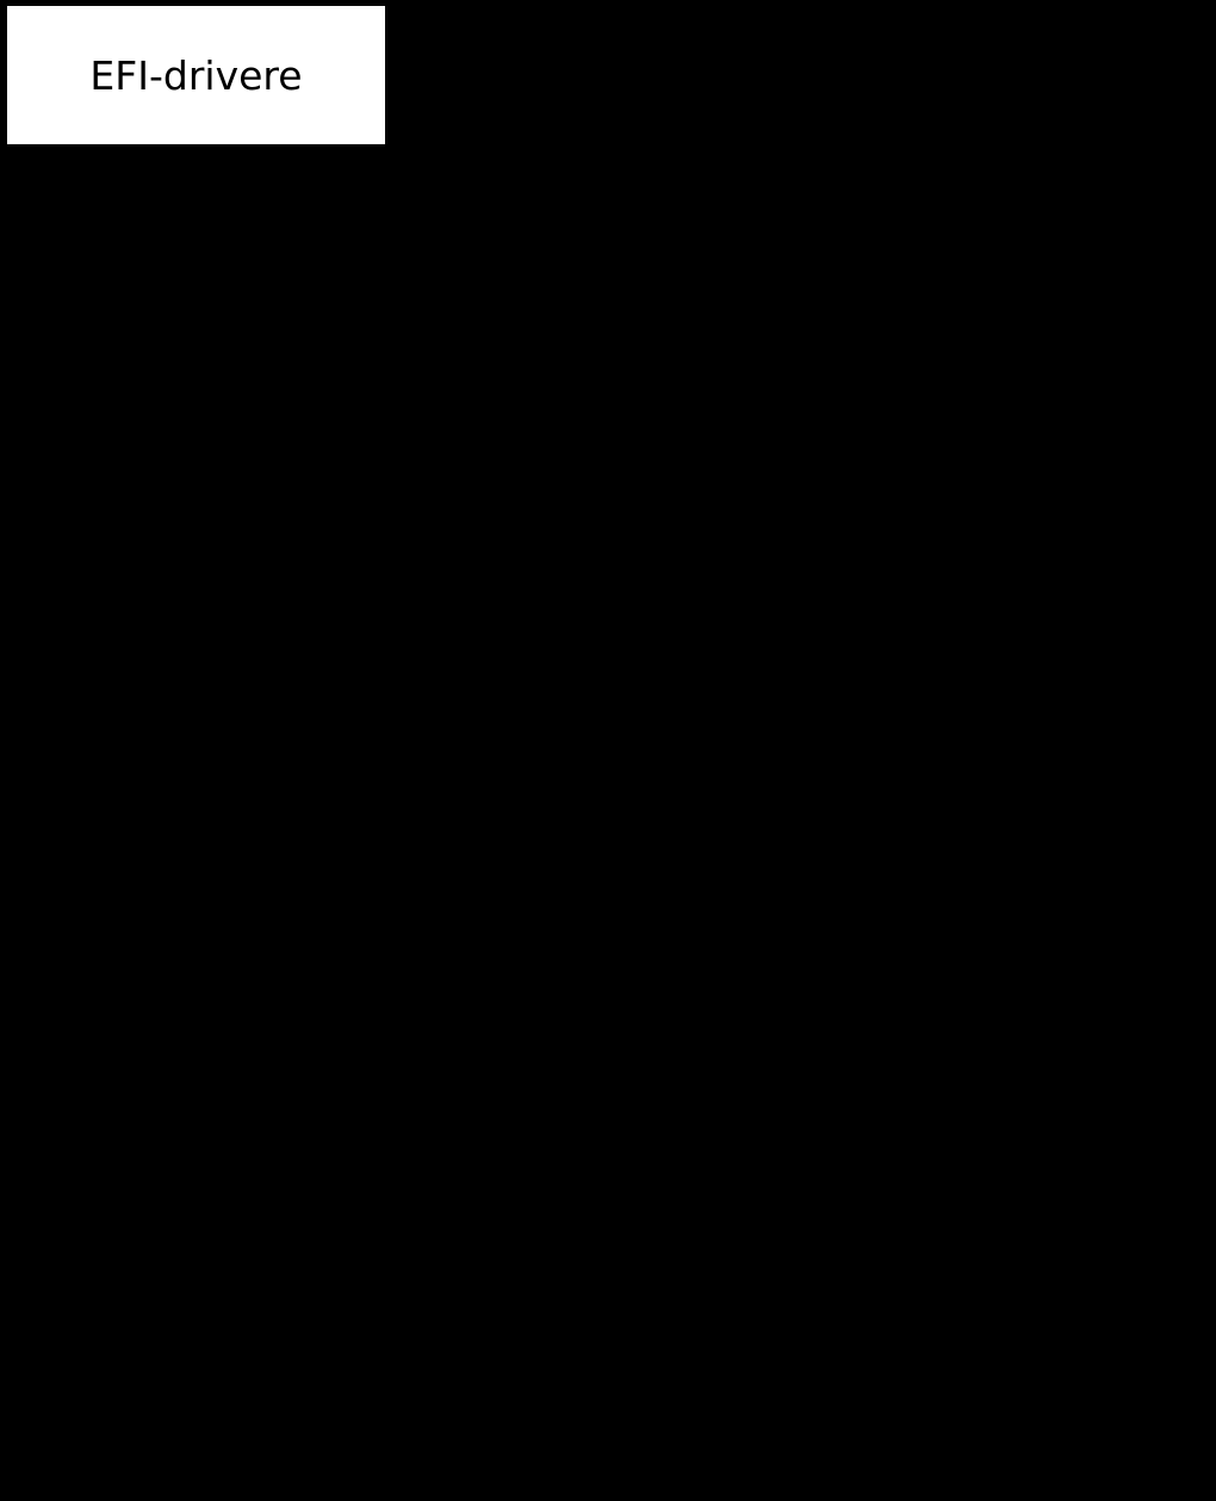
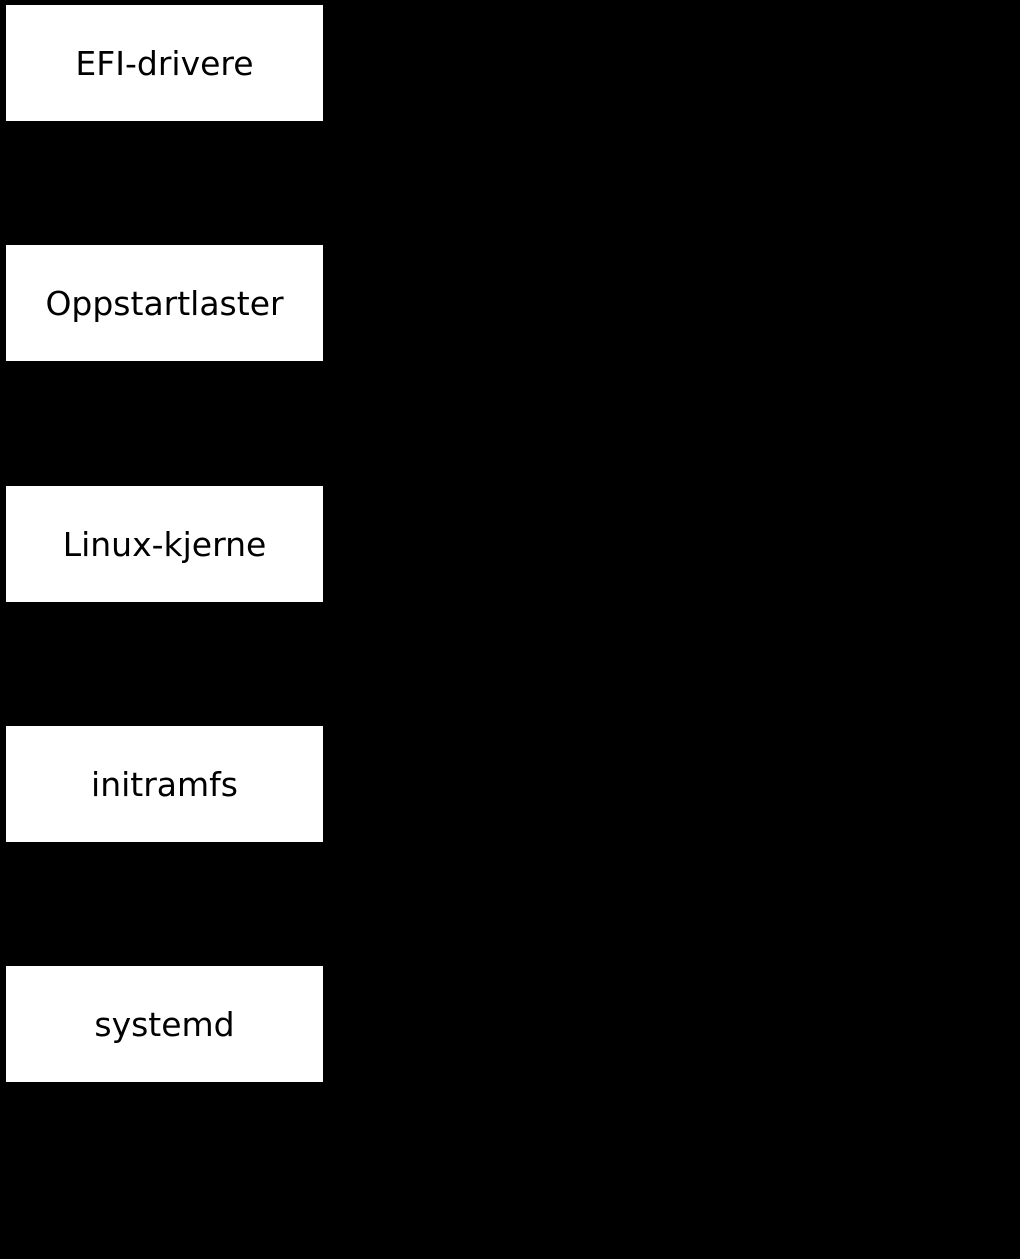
  EFI-drivere
+ Oppstartlaster
+ Linux-kjerne
+ initramfs
+ systemd
